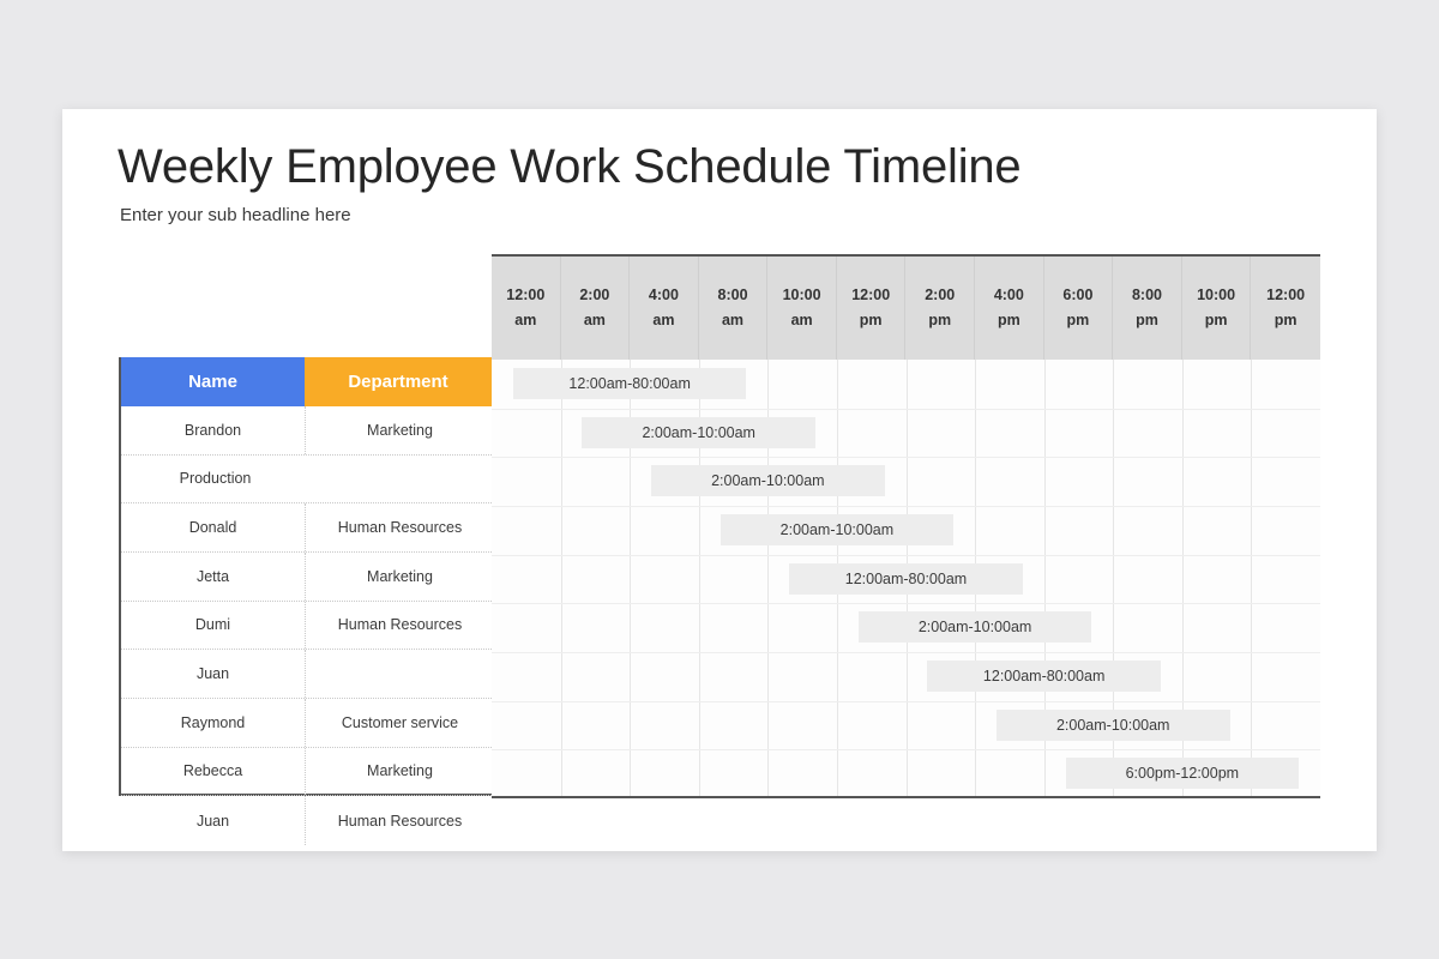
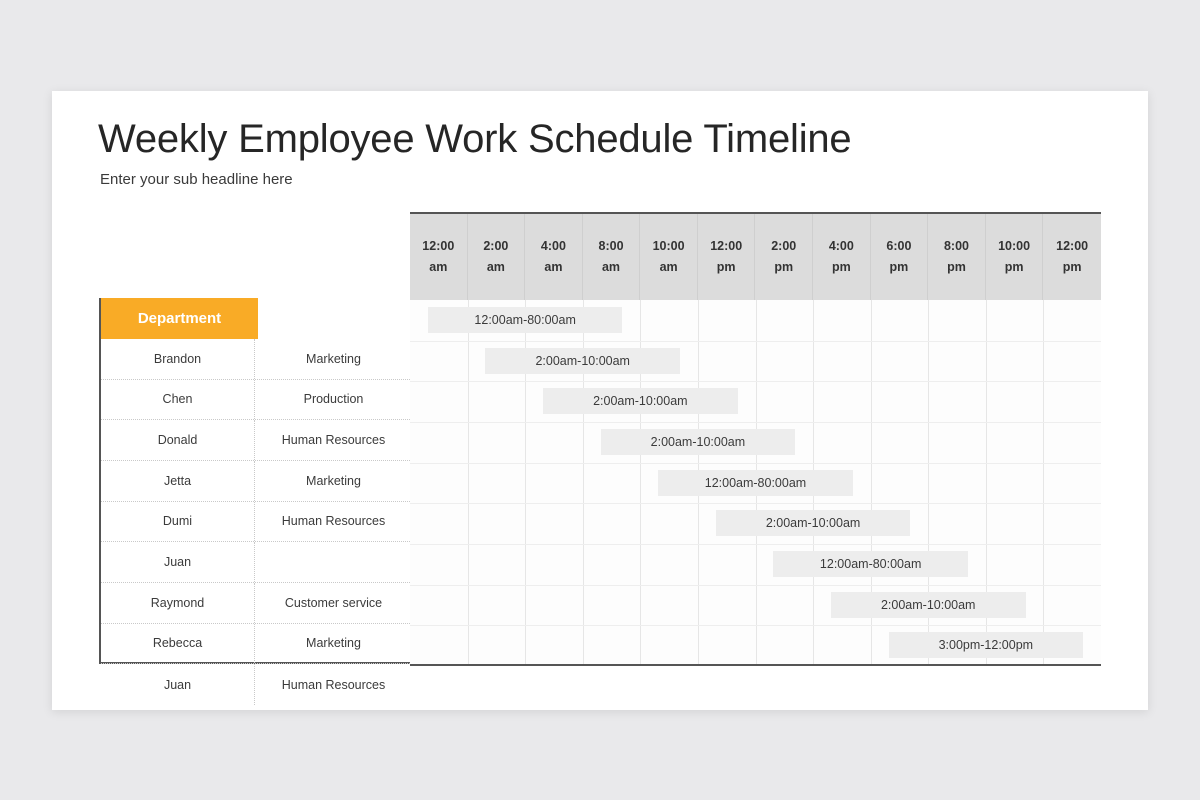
  Weekly Employee Work Schedule Timeline
  Enter your sub headline here
- Name
  Department
  Brandon
  Marketing
+ Chen
  Production
  Donald
  Human Resources
  Jetta
  Marketing
  Dumi
  Human Resources
  Juan
  Raymond
  Customer service
  Rebecca
  Marketing
  Juan
  Human Resources
  12:00
  am
  2:00
  am
  4:00
  am
  8:00
  am
  10:00
  am
  12:00
  pm
  2:00
  pm
  4:00
  pm
  6:00
  pm
  8:00
  pm
  10:00
  pm
  12:00
  pm
  12:00am-80:00am
  2:00am-10:00am
  2:00am-10:00am
  2:00am-10:00am
  12:00am-80:00am
  2:00am-10:00am
  12:00am-80:00am
  2:00am-10:00am
- 6:00pm-12:00pm
+ 3:00pm-12:00pm
